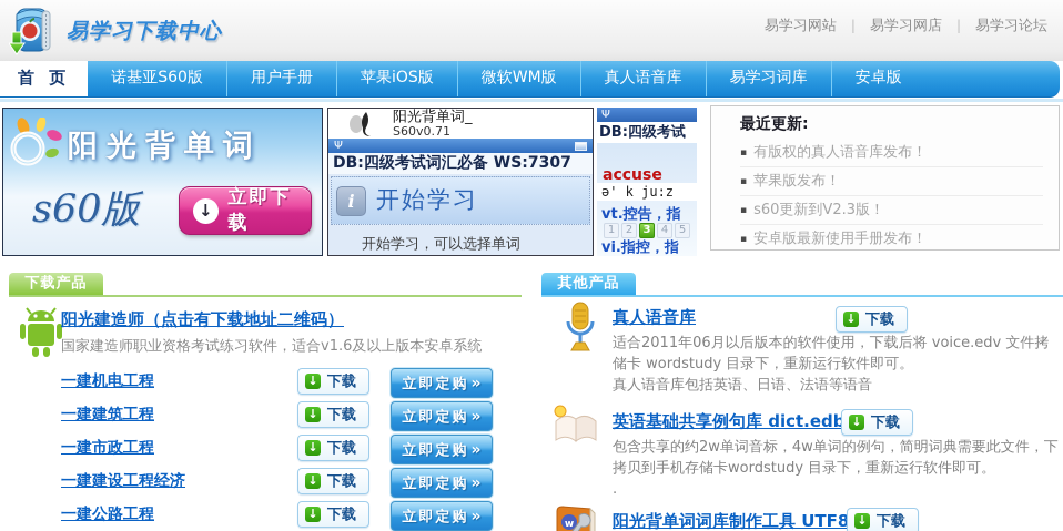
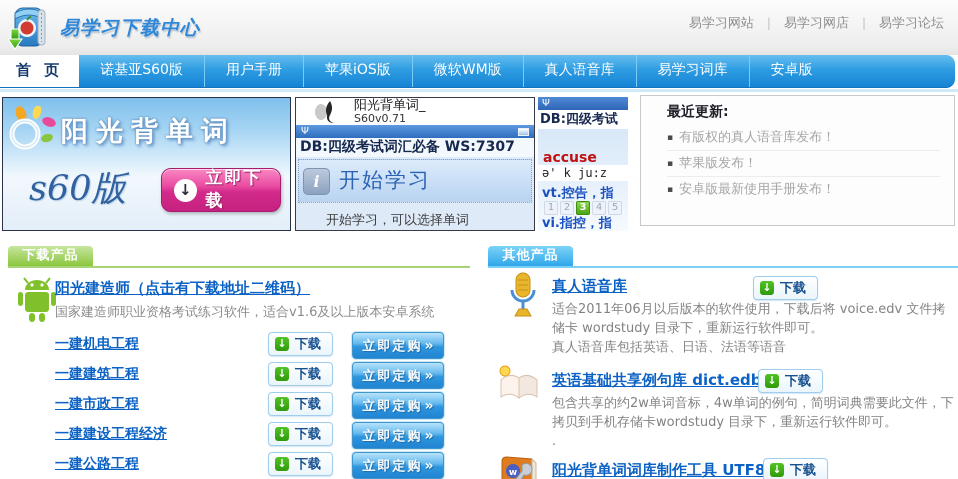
  易学习下载中心
  易学习网站
  |
  易学习网店
  |
  易学习论坛
  首 页
  诺基亚S60版
  用户手册
  苹果iOS版
  微软WM版
  真人语音库
  易学习词库
  安卓版
  阳光背单词
  s60版
  ↓
  立即下载
  阳光背单词_
  S60v0.71
  Ψ
  DB:四级考试词汇必备 WS:7307
  i
  开始学习
  开始学习，可以选择单词
  Ψ
  DB:四级考试
  accuse
  ə' k ju:z
  vt.控告，指
  1
  2
  3
  4
  5
  vi.指控，指
  最近更新:
  ▪ 有版权的真人语音库发布！
  ▪ 苹果版发布！
- ▪ s60更新到V2.3版！
  ▪ 安卓版最新使用手册发布！
  下载产品
  阳光建造师（点击有下载地址二维码）
  国家建造师职业资格考试练习软件，适合v1.6及以上版本安卓系统
  一建机电工程
  ↓
  下载
  立即定购
  »
  一建建筑工程
  ↓
  下载
  立即定购
  »
  一建市政工程
  ↓
  下载
  立即定购
  »
  一建建设工程经济
  ↓
  下载
  立即定购
  »
  一建公路工程
  ↓
  下载
  立即定购
  »
  其他产品
  真人语音库
  ↓
  下载
  适合2011年06月以后版本的软件使用，下载后将 voice.edv 文件拷
  储卡 wordstudy 目录下，重新运行软件即可。
  真人语音库包括英语、日语、法语等语音
  英语基础共享例句库 dict.edb
  ↓
  下载
  包含共享的约2w单词音标，4w单词的例句，简明词典需要此文件，下
  拷贝到手机存储卡wordstudy 目录下，重新运行软件即可。
  .
  w
  阳光背单词词库制作工具 UTF8
  ↓
  下载
